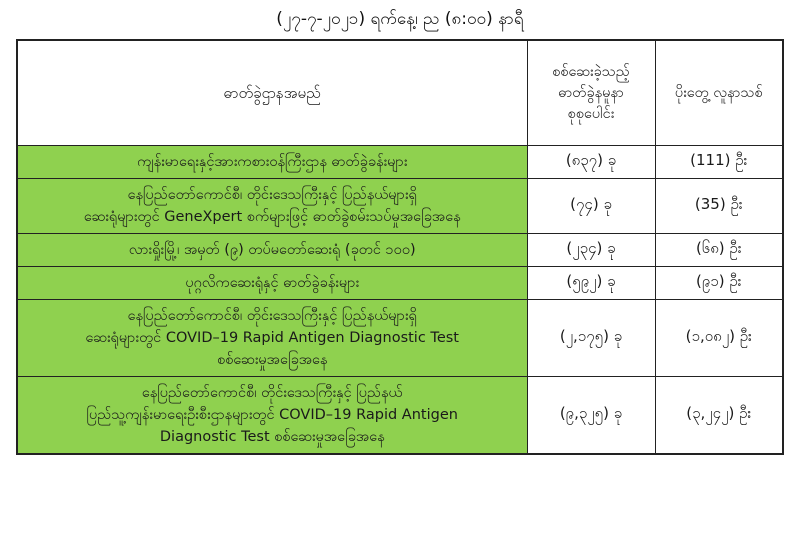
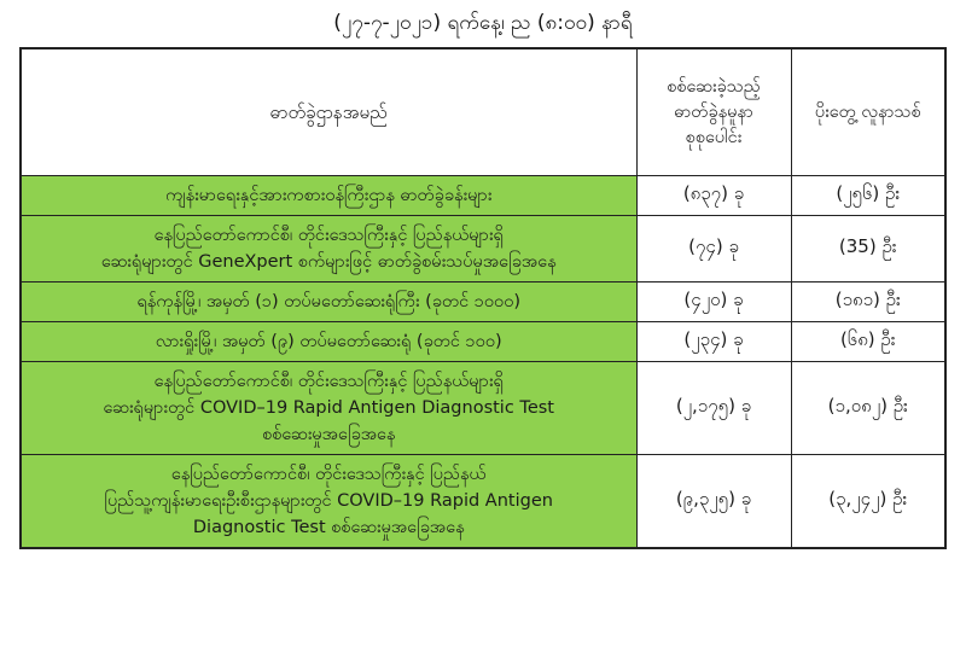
  (၂၇-၇-၂၀၂၁) ရက်နေ့၊ ည (၈:၀၀) နာရီ
  ဓာတ်ခွဲဌာနအမည်	စစ်ဆေးခဲ့သည့် ဓာတ်ခွဲနမူနာ စုစုပေါင်း	ပိုးတွေ့ လူနာသစ်
- ကျန်းမာရေးနှင့်အားကစားဝန်ကြီးဌာန ဓာတ်ခွဲခန်းများ	(၈၃၇) ခု	(111) ဦး
+ ကျန်းမာရေးနှင့်အားကစားဝန်ကြီးဌာန ဓာတ်ခွဲခန်းများ	(၈၃၇) ခု	(၂၅၆) ဦး
  နေပြည်တော်ကောင်စီ၊ တိုင်းဒေသကြီးနှင့် ပြည်နယ်များရှိ ဆေးရုံများတွင် GeneXpert စက်များဖြင့် ဓာတ်ခွဲစမ်းသပ်မှုအခြေအနေ	(၇၄) ခု	(35) ဦး
+ ရန်ကုန်မြို့၊ အမှတ် (၁) တပ်မတော်ဆေးရုံကြီး (ခုတင် ၁၀၀၀)	(၄၂၀) ခု	(၁၈၁) ဦး
  လားရှိုးမြို့၊ အမှတ် (၉) တပ်မတော်ဆေးရုံ (ခုတင် ၁၀၀)	(၂၃၄) ခု	(၆၈) ဦး
- ပုဂ္ဂလိကဆေးရုံနှင့် ဓာတ်ခွဲခန်းများ	(၅၉၂) ခု	(၉၁) ဦး
  နေပြည်တော်ကောင်စီ၊ တိုင်းဒေသကြီးနှင့် ပြည်နယ်များရှိ ဆေးရုံများတွင် COVID–19 Rapid Antigen Diagnostic Test စစ်ဆေးမှုအခြေအနေ	(၂,၁၇၅) ခု	(၁,၀၈၂) ဦး
  နေပြည်တော်ကောင်စီ၊ တိုင်းဒေသကြီးနှင့် ပြည်နယ် ပြည်သူ့ကျန်းမာရေးဦးစီးဌာနများတွင် COVID–19 Rapid Antigen Diagnostic Test စစ်ဆေးမှုအခြေအနေ	(၉,၃၂၅) ခု	(၃,၂၄၂) ဦး
